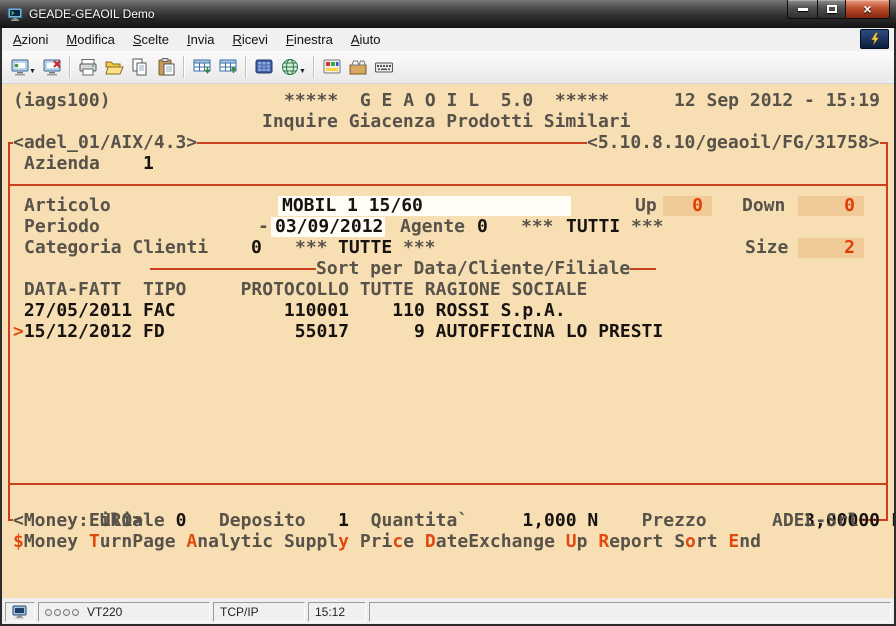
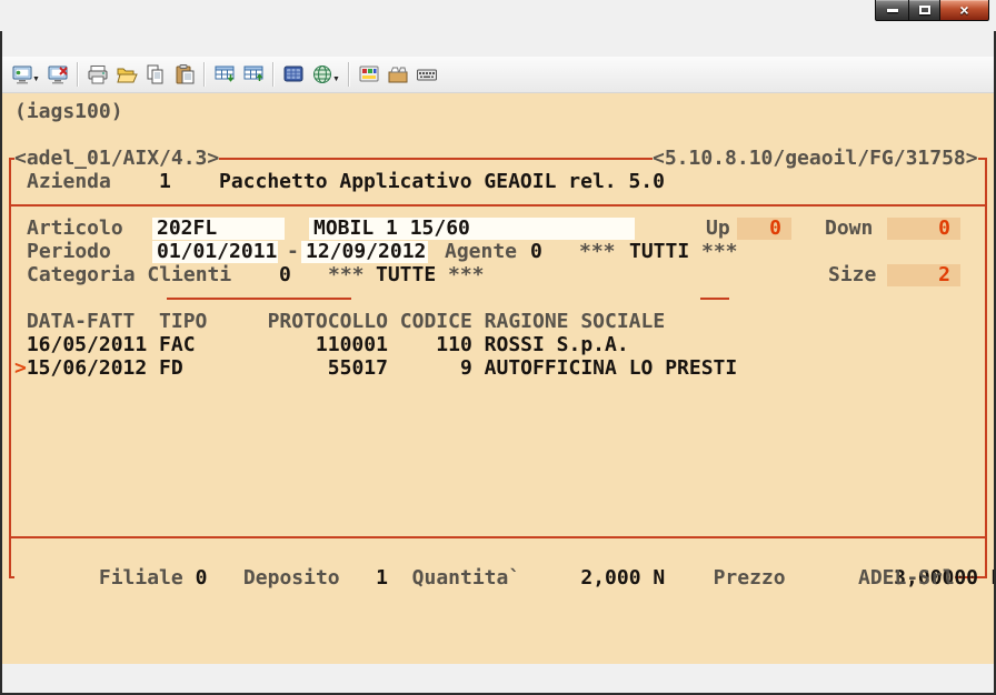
- GEADE-GEAOIL Demo
  ×
- Azioni
- Modifica
- Scelte
- Invia
- Ricevi
- Finestra
- Aiuto
  (iags100)
- ***** G E A O I L 5.0 *****
- 12 Sep 2012 - 15:19
- Inquire Giacenza Prodotti Similari
  <adel_01/AIX/4.3>
  <5.10.8.10/geaoil/FG/31758>
  Azienda
  1
+ Pacchetto Applicativo GEAOIL rel. 5.0
  Articolo
+ 202FL
  MOBIL 1 15/60
  Up
  0
  Down
  0
  Periodo
+ 01/01/2011
  -
- 03/09/2012
+ 12/09/2012
  Agente
  0
  ***
  TUTTI
  ***
  Categoria Clienti
  0
  ***
  TUTTE
  ***
  Size
  2
- Sort per Data/Cliente/Filiale
- DATA-FATT TIPO PROTOCOLLO TUTTE RAGIONE SOCIALE
+ DATA-FATT TIPO PROTOCOLLO CODICE RAGIONE SOCIALE
- 27/05/2011 FAC 110001 110 ROSSI S.p.A.
+ 16/05/2011 FAC 110001 110 ROSSI S.p.A.
- >15/12/2012 FD 55017 9 AUTOFFICINA LO PRESTI
+ >15/06/2012 FD 55017 9 AUTOFFICINA LO PRESTI
- Filiale 0 Deposito 1 Quantita` 1,000 N Prezzo 3,00000
+ Filiale 0 Deposito 1 Quantita` 2,000 N Prezzo 3,00000
- <Money:EURO>
  ADEL-Srl
- $Money TurnPage Analytic Supply Price DateExchange Up Report Sort End
- VT220
- TCP/IP
- 15:12
